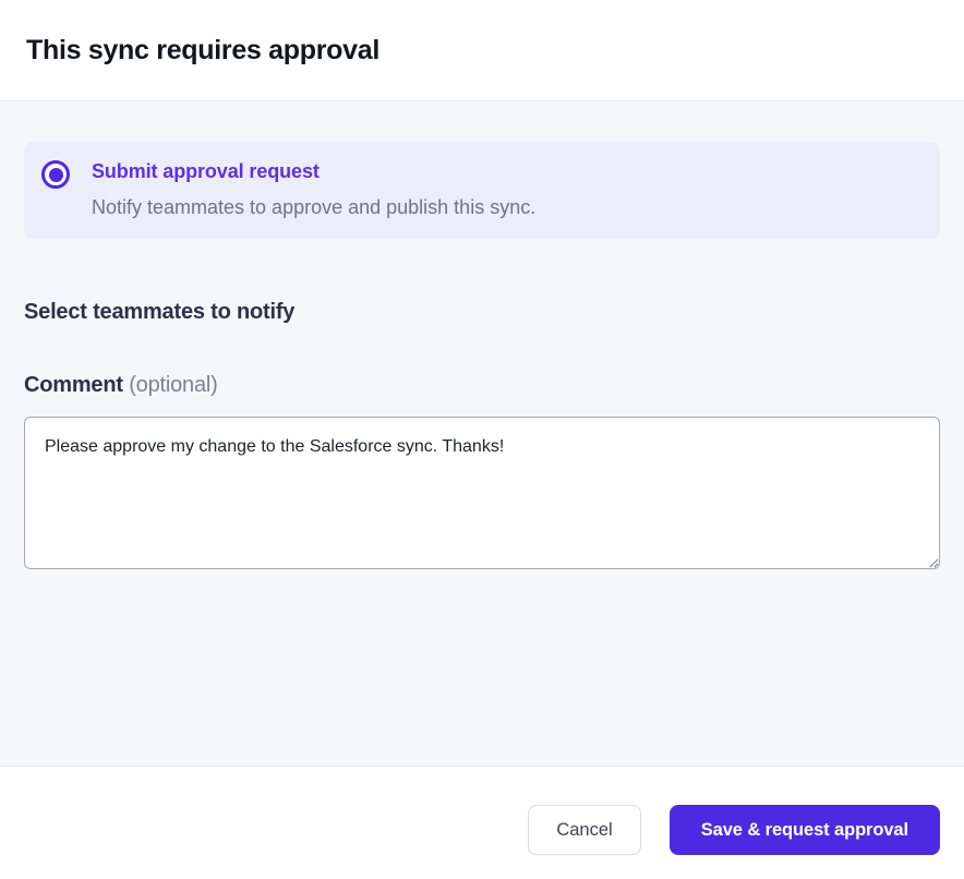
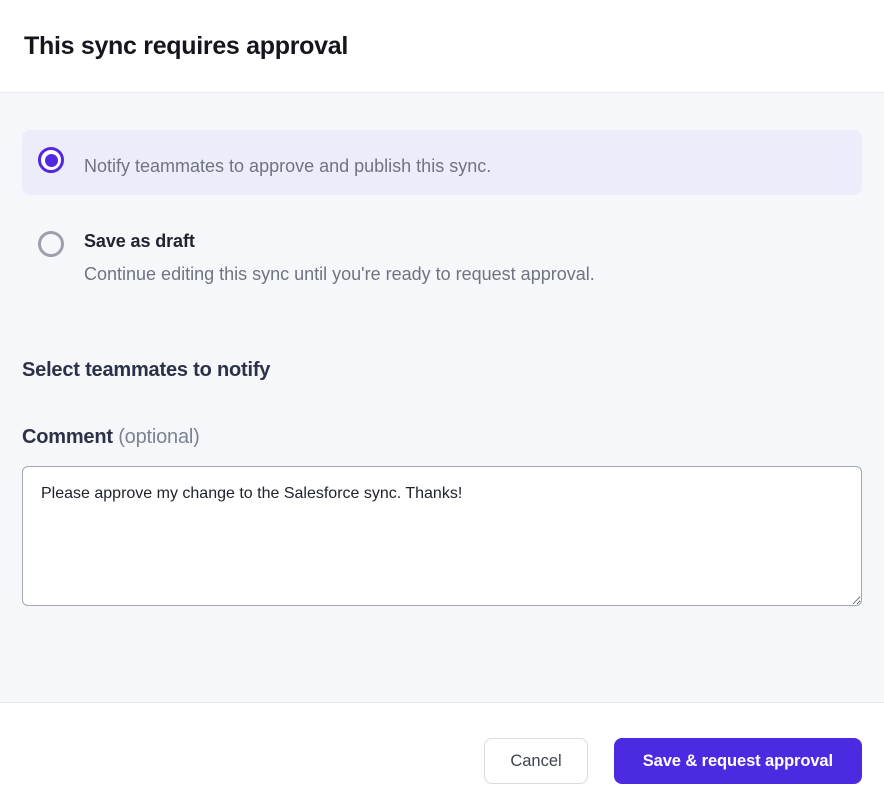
  This sync requires approval
- Submit approval request
  Notify teammates to approve and publish this sync.
+ Save as draft
+ Continue editing this sync until you're ready to request approval.
  Select teammates to notify
  Comment (optional)
  Please approve my change to the Salesforce sync. Thanks!
  Cancel
  Save & request approval
